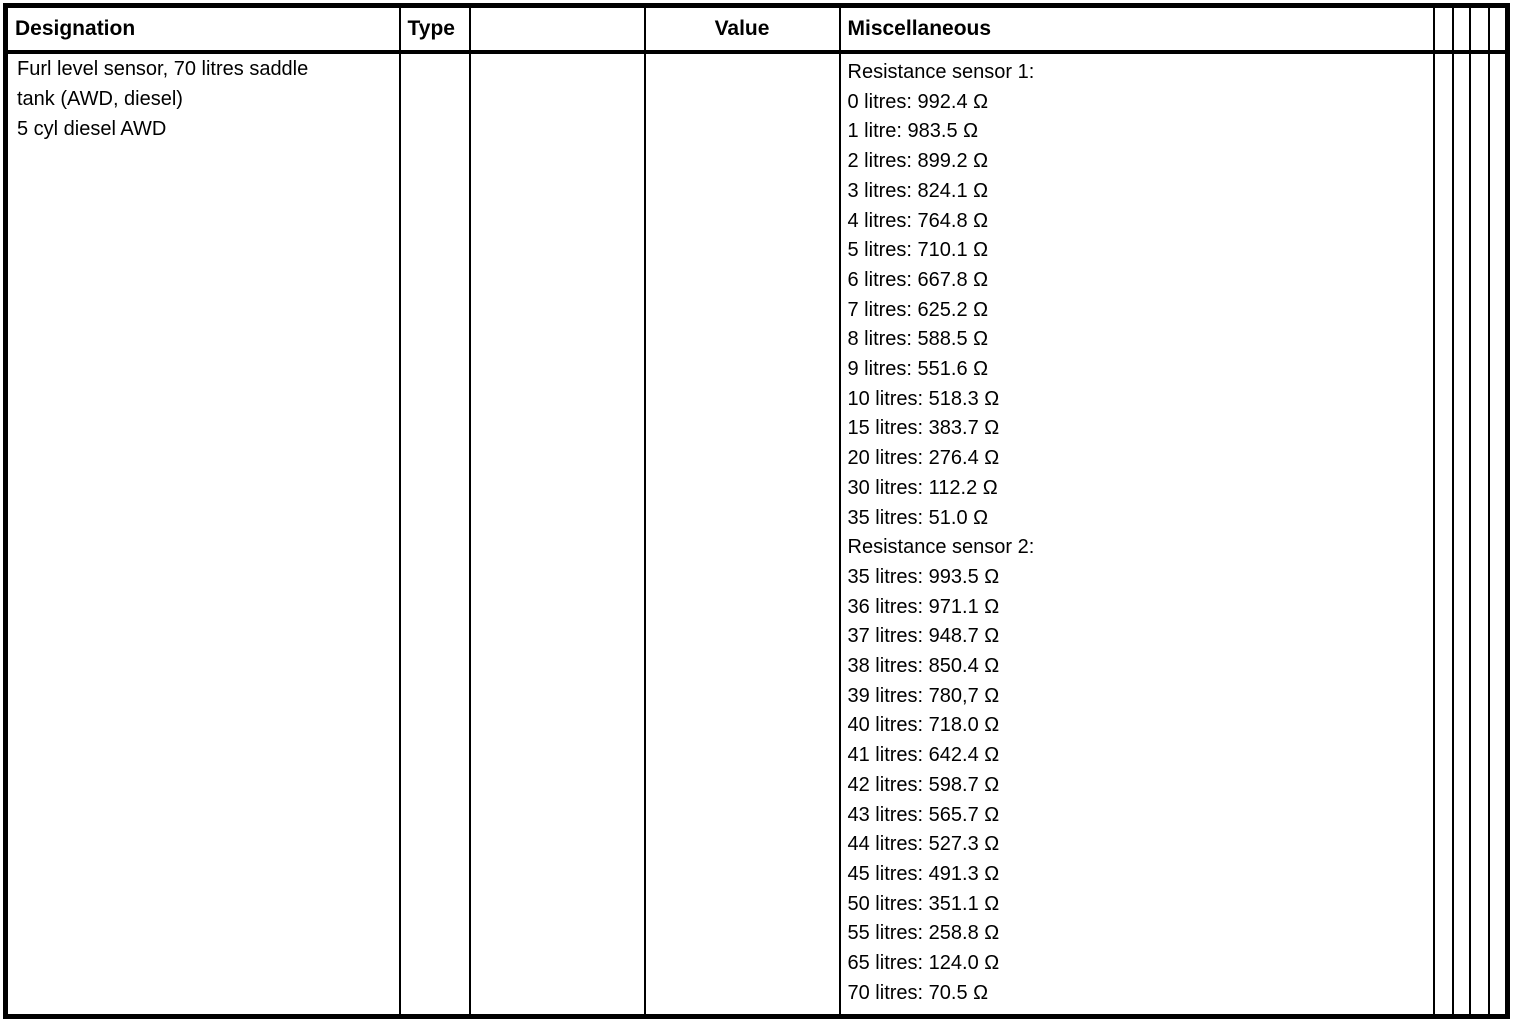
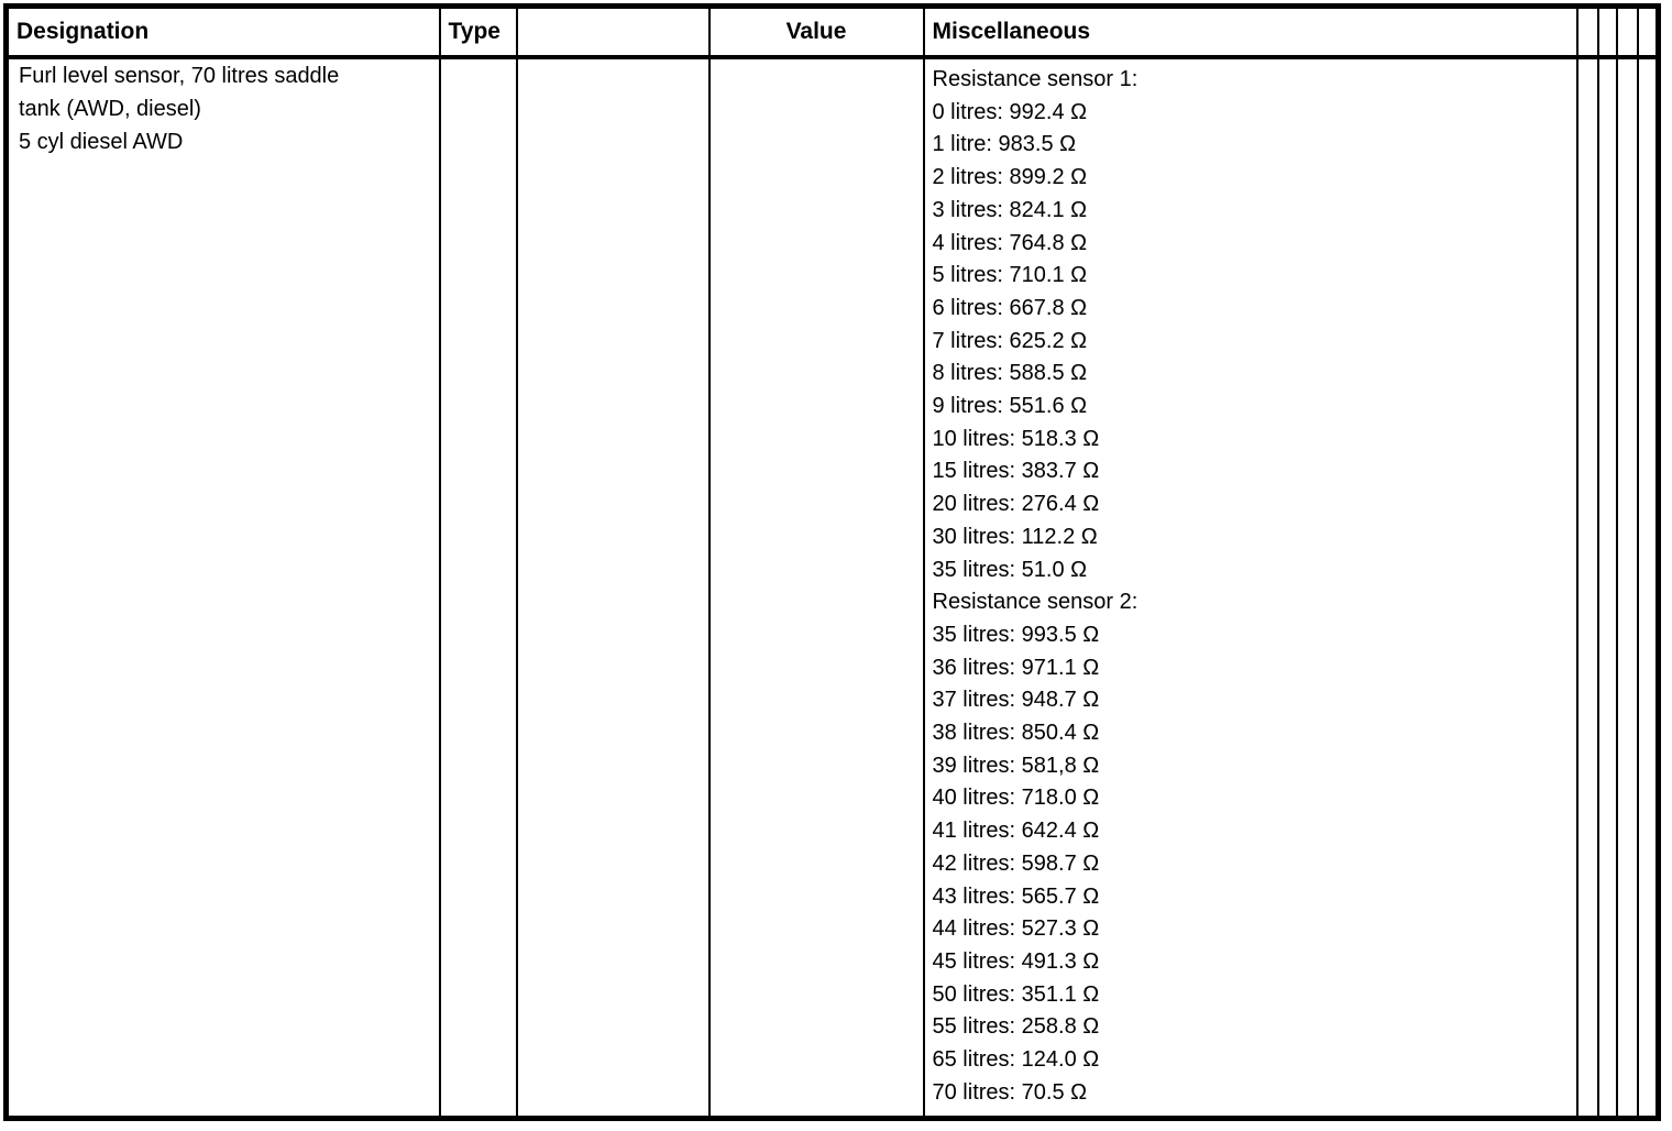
  Designation	Type		Value	Miscellaneous
- Furl level sensor, 70 litres saddletank (AWD, diesel)5 cyl diesel AWD				Resistance sensor 1:0 litres: 992.4 Ω1 litre: 983.5 Ω2 litres: 899.2 Ω3 litres: 824.1 Ω4 litres: 764.8 Ω5 litres: 710.1 Ω6 litres: 667.8 Ω7 litres: 625.2 Ω8 litres: 588.5 Ω9 litres: 551.6 Ω10 litres: 518.3 Ω15 litres: 383.7 Ω20 litres: 276.4 Ω30 litres: 112.2 Ω35 litres: 51.0 ΩResistance sensor 2:35 litres: 993.5 Ω36 litres: 971.1 Ω37 litres: 948.7 Ω38 litres: 850.4 Ω39 litres: 780,7 Ω40 litres: 718.0 Ω41 litres: 642.4 Ω42 litres: 598.7 Ω43 litres: 565.7 Ω44 litres: 527.3 Ω45 litres: 491.3 Ω50 litres: 351.1 Ω55 litres: 258.8 Ω65 litres: 124.0 Ω70 litres: 70.5 Ω
+ Furl level sensor, 70 litres saddletank (AWD, diesel)5 cyl diesel AWD				Resistance sensor 1:0 litres: 992.4 Ω1 litre: 983.5 Ω2 litres: 899.2 Ω3 litres: 824.1 Ω4 litres: 764.8 Ω5 litres: 710.1 Ω6 litres: 667.8 Ω7 litres: 625.2 Ω8 litres: 588.5 Ω9 litres: 551.6 Ω10 litres: 518.3 Ω15 litres: 383.7 Ω20 litres: 276.4 Ω30 litres: 112.2 Ω35 litres: 51.0 ΩResistance sensor 2:35 litres: 993.5 Ω36 litres: 971.1 Ω37 litres: 948.7 Ω38 litres: 850.4 Ω39 litres: 581,8 Ω40 litres: 718.0 Ω41 litres: 642.4 Ω42 litres: 598.7 Ω43 litres: 565.7 Ω44 litres: 527.3 Ω45 litres: 491.3 Ω50 litres: 351.1 Ω55 litres: 258.8 Ω65 litres: 124.0 Ω70 litres: 70.5 Ω
